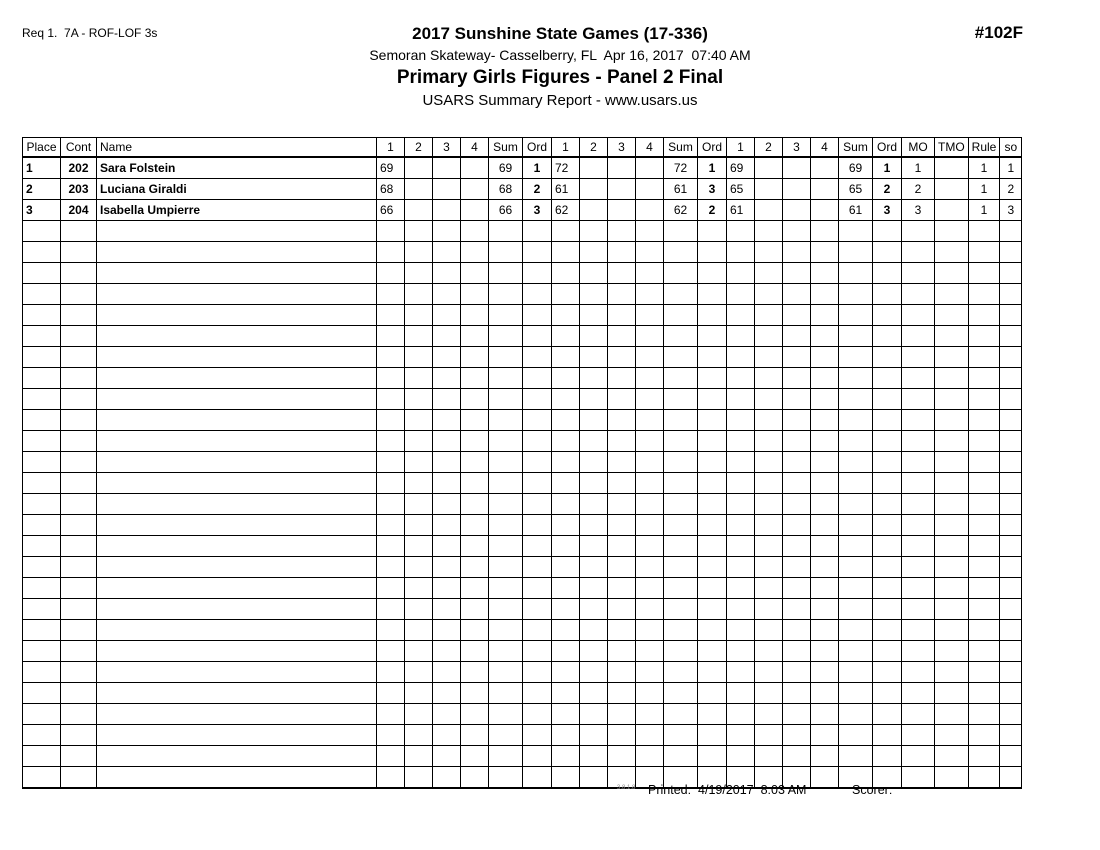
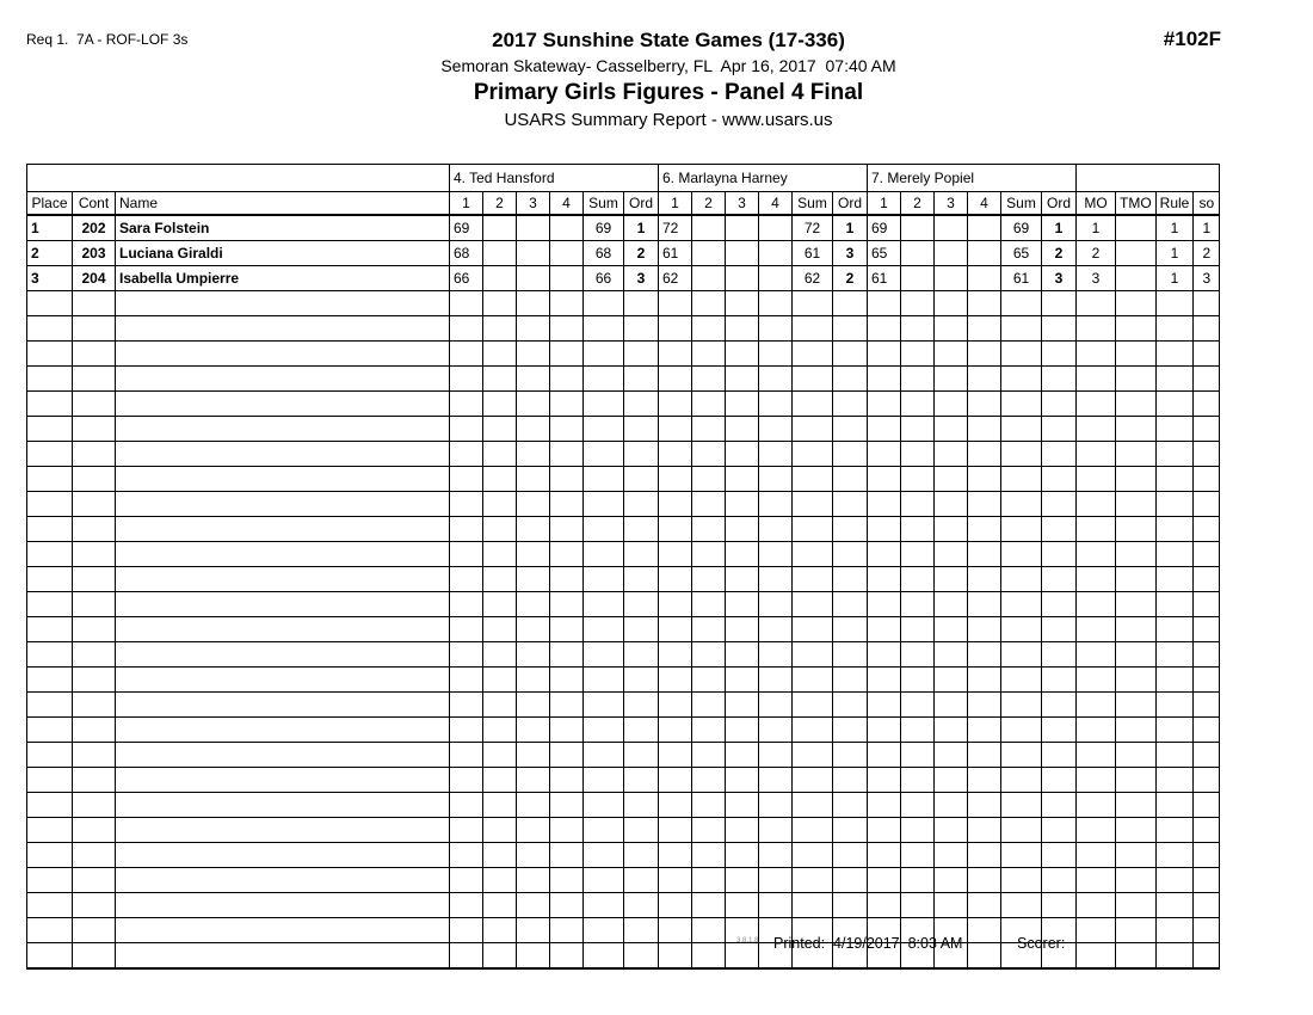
  Req 1. 7A - ROF-LOF 3s
  #102F
  2017 Sunshine State Games (17-336)
  Semoran Skateway- Casselberry, FL Apr 16, 2017 07:40 AM
- Primary Girls Figures - Panel 2 Final
+ Primary Girls Figures - Panel 4 Final
  USARS Summary Report - www.usars.us
+ 	4. Ted Hansford	6. Marlayna Harney	7. Merely Popiel
  Place	Cont	Name	1	2	3	4	Sum	Ord	1	2	3	4	Sum	Ord	1	2	3	4	Sum	Ord	MO	TMO	Rule	so
  1	202	Sara Folstein	69				69	1	72				72	1	69				69	1	1		1	1
  2	203	Luciana Giraldi	68				68	2	61				61	3	65				65	2	2		1	2
  3	204	Isabella Umpierre	66				66	3	62				62	2	61				61	3	3		1	3
  Printed: 4/19/2017 8:03 AM
  Scorer:
